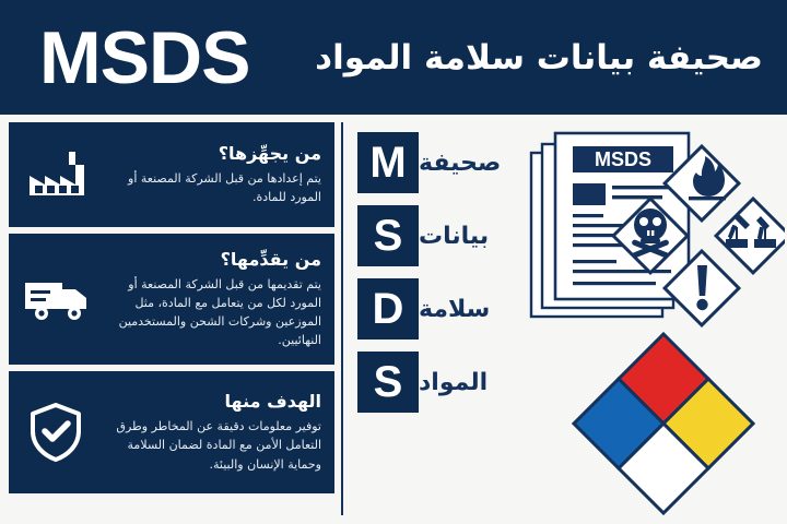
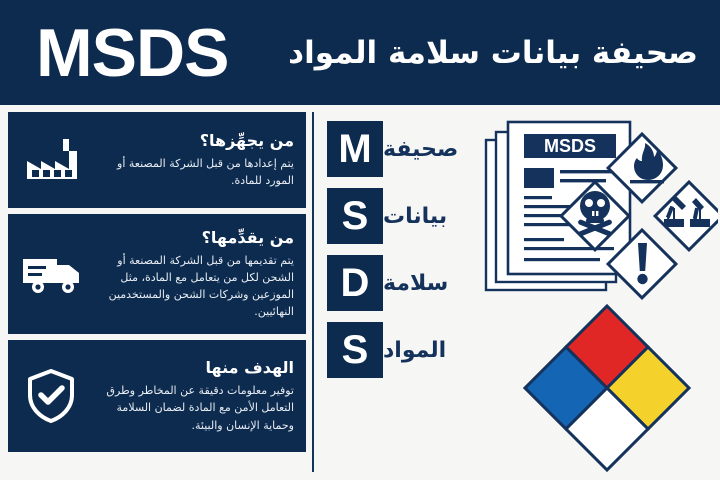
  MSDS
  صحيفة بيانات سلامة المواد
  من يجهِّزها؟
  يتم إعدادها من قبل الشركة المصنعة أو المورد للمادة.
  من يقدِّمها؟
- يتم تقديمها من قبل الشركة المصنعة أو المورد لكل من يتعامل مع المادة، مثل الموزعين وشركات الشحن والمستخدمين النهائيين.
+ يتم تقديمها من قبل الشركة المصنعة أو الشحن لكل من يتعامل مع المادة، مثل الموزعين وشركات الشحن والمستخدمين النهائيين.
  الهدف منها
  توفير معلومات دقيقة عن المخاطر وطرق التعامل الأمن مع المادة لضمان السلامة وحماية الإنسان والبيئة.
  M
  صحيفة
  S
  بيانات
  D
  سلامة
  S
  المواد
  MSDS
